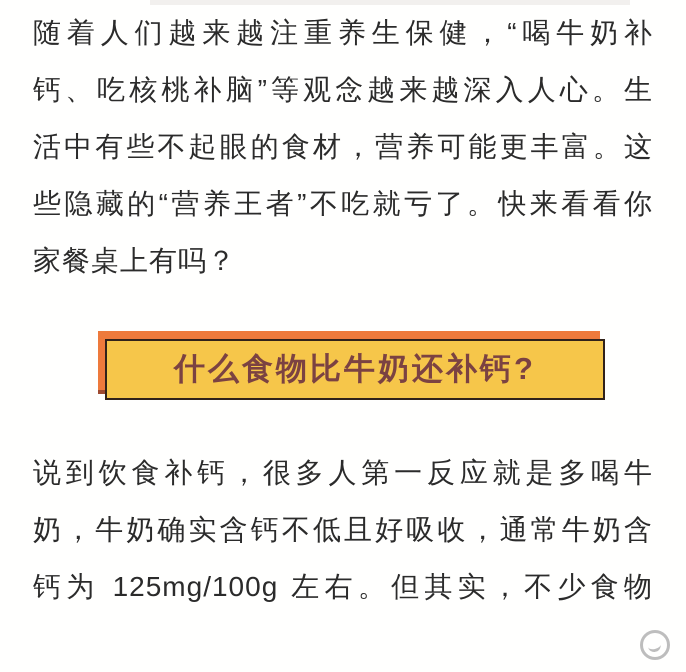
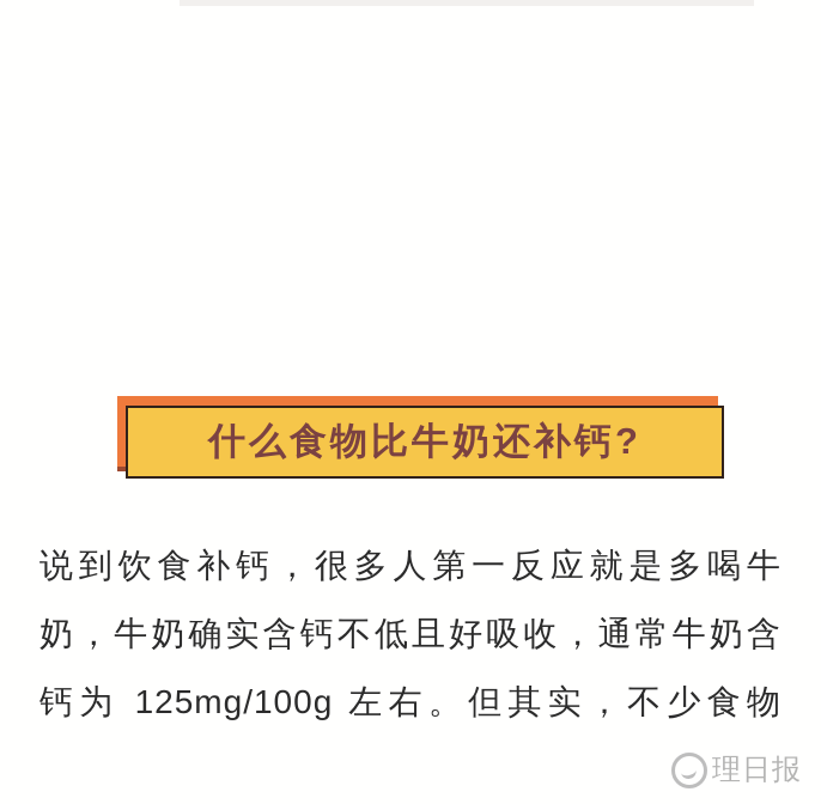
- 随着人们越来越注重养生保健，“喝牛奶补
- 钙、吃核桃补脑”等观念越来越深入人心。生
- 活中有些不起眼的食材，营养可能更丰富。这
- 些隐藏的“营养王者”不吃就亏了。快来看看你
- 家餐桌上有吗？
  什么食物比牛奶还补钙?
  说到饮食补钙，很多人第一反应就是多喝牛
  奶，牛奶确实含钙不低且好吸收，通常牛奶含
  钙为 125mg/100g 左右。但其实，不少食物
+ 理日报
